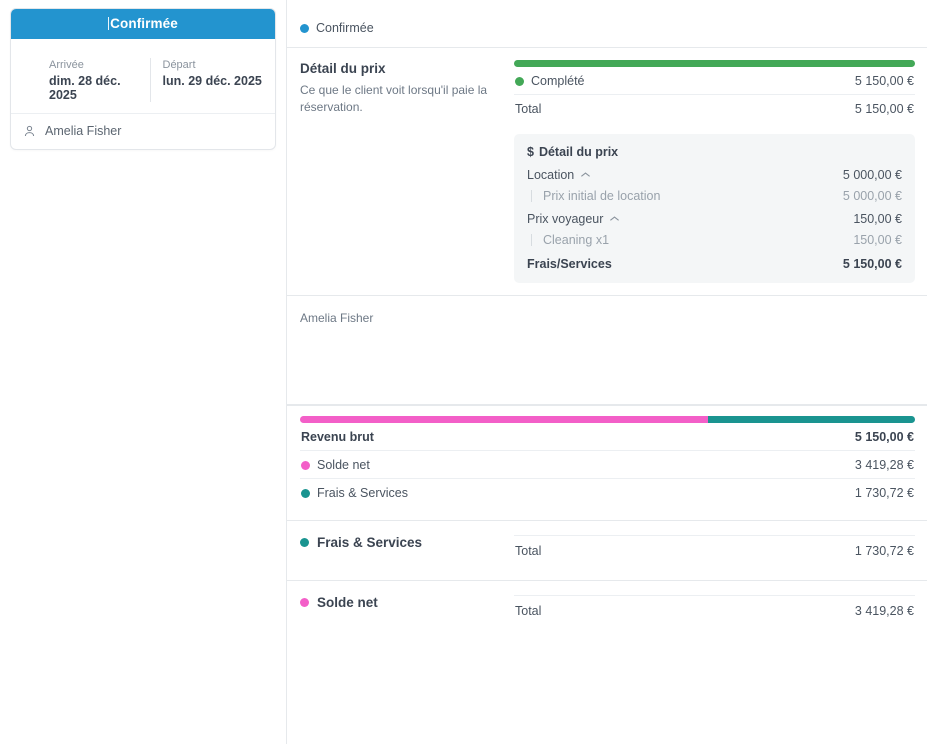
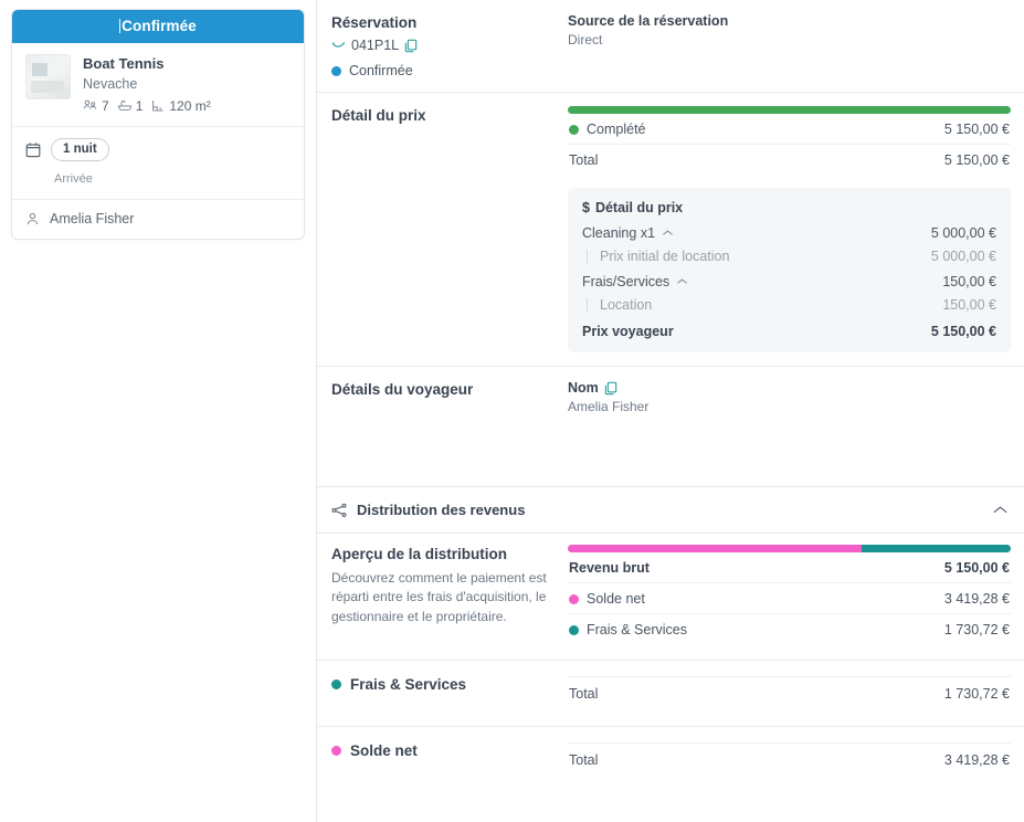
  Confirmée
+ Boat Tennis
+ Nevache
+ 7
+ 1
+ 120 m²
+ 1 nuit
  Arrivée
- dim. 28 déc. 2025
- Départ
- lun. 29 déc. 2025
  Amelia Fisher
+ Réservation
+ 041P1L
  Confirmée
+ Source de la réservation
+ Direct
  Détail du prix
- Ce que le client voit lorsqu'il paie la réservation.
  Complété
  5 150,00 €
  Total
  5 150,00 €
  $
  Détail du prix
- Location
+ Cleaning x1
  5 000,00 €
  Prix initial de location
  5 000,00 €
- Prix voyageur
+ Frais/Services
  150,00 €
- Cleaning x1
+ Location
  150,00 €
- Frais/Services
+ Prix voyageur
  5 150,00 €
+ Détails du voyageur
+ Nom
  Amelia Fisher
+ Distribution des revenus
+ Aperçu de la distribution
+ Découvrez comment le paiement est réparti entre les frais d'acquisition, le gestionnaire et le propriétaire.
  Revenu brut
  5 150,00 €
  Solde net
  3 419,28 €
  Frais & Services
  1 730,72 €
  Frais & Services
  Total
  1 730,72 €
  Solde net
  Total
  3 419,28 €
